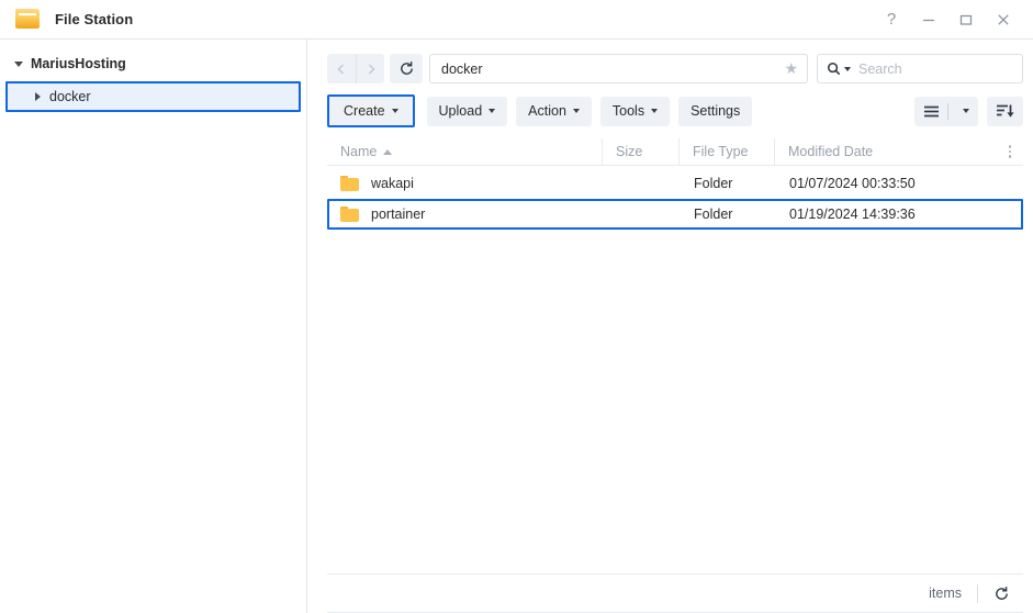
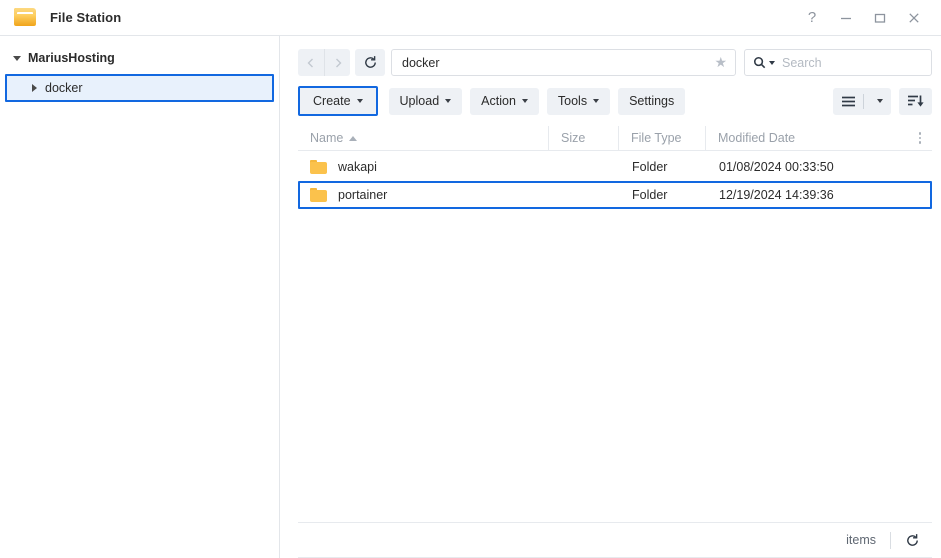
  File Station
  ?
  MariusHosting
  docker
  docker
  ★
  Search
  Create
  Upload
  Action
  Tools
  Settings
  Name
  Size
  File Type
  Modified Date
  wakapi
  Folder
- 01/07/2024 00:33:50
+ 01/08/2024 00:33:50
  portainer
  Folder
- 01/19/2024 14:39:36
+ 12/19/2024 14:39:36
  items
